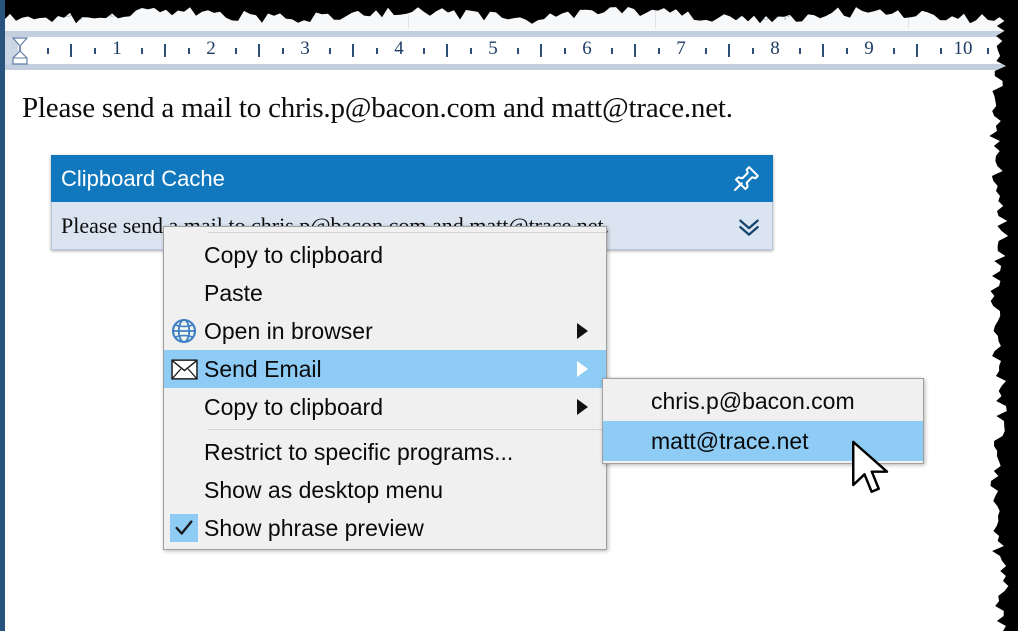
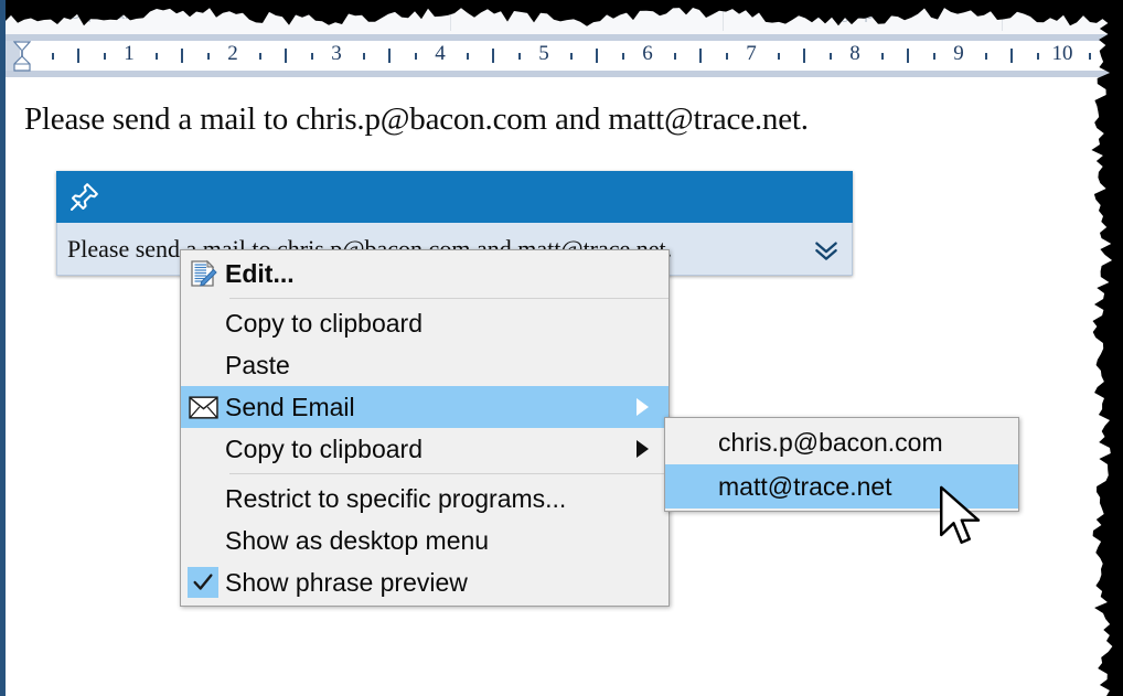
  1
  2
  3
  4
  5
  6
  7
  8
  9
  10
  Please send a mail to chris.p@bacon.com and matt@trace.net.
- Clipboard Cache
  Please send a mail to chris.p@bacon.com and matt@trace.net.
+ Edit...
  Copy to clipboard
  Paste
- Open in browser
  Send Email
  Copy to clipboard
  Restrict to specific programs...
  Show as desktop menu
  Show phrase preview
  chris.p@bacon.com
  matt@trace.net
